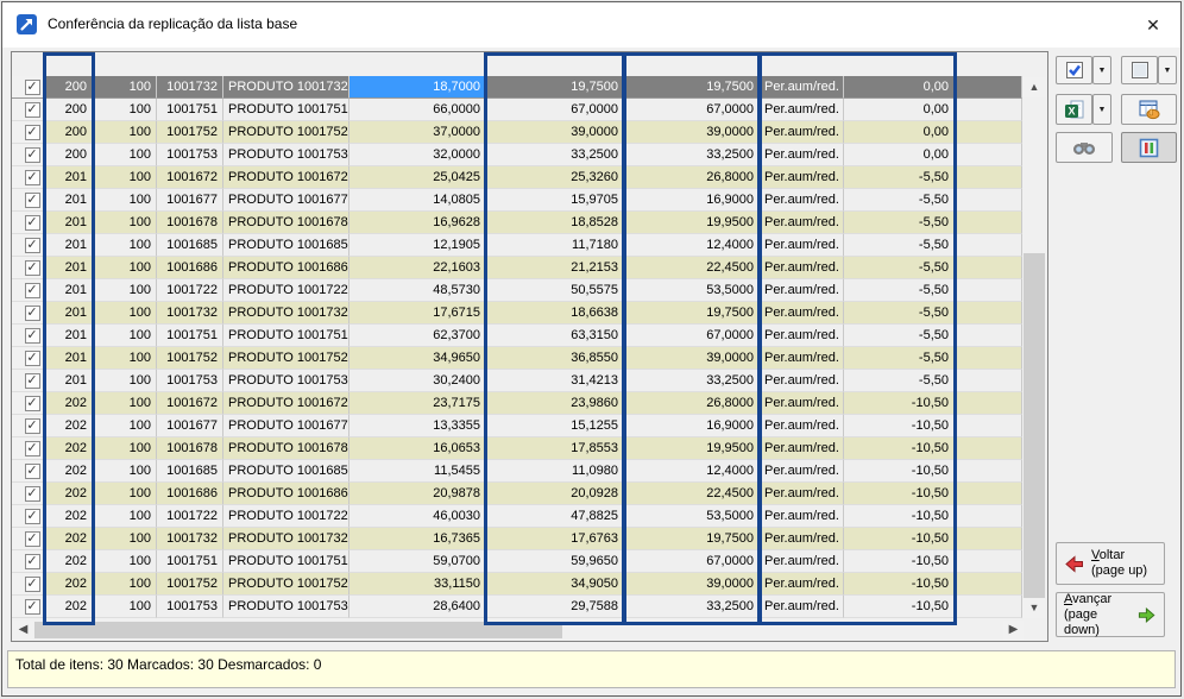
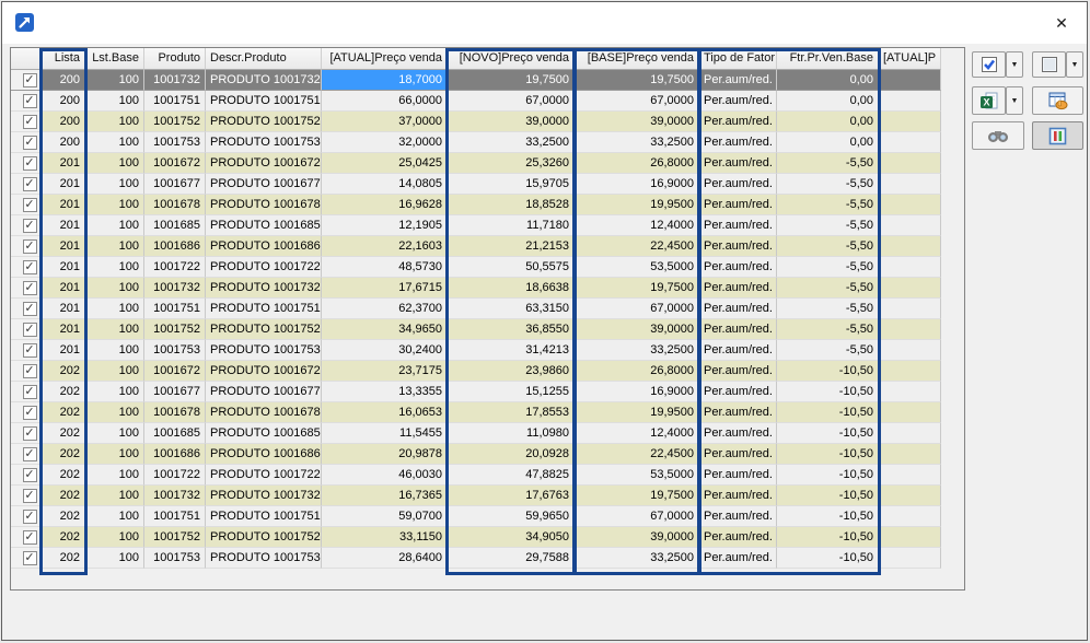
- Conferência da replicação da lista base
  ✕
+ Lista
+ Lst.Base
+ Produto
+ Descr.Produto
+ [ATUAL]Preço venda
+ [NOVO]Preço venda
+ [BASE]Preço venda
+ Tipo de Fator
+ Ftr.Pr.Ven.Base
+ [ATUAL]P
  ✓
  200
  100
  1001732
  PRODUTO 1001732
  18,7000
  19,7500
  19,7500
  Per.aum/red.
  0,00
  ✓
  200
  100
  1001751
  PRODUTO 1001751
  66,0000
  67,0000
  67,0000
  Per.aum/red.
  0,00
  ✓
  200
  100
  1001752
  PRODUTO 1001752
  37,0000
  39,0000
  39,0000
  Per.aum/red.
  0,00
  ✓
  200
  100
  1001753
  PRODUTO 1001753
  32,0000
  33,2500
  33,2500
  Per.aum/red.
  0,00
  ✓
  201
  100
  1001672
  PRODUTO 1001672
  25,0425
  25,3260
  26,8000
  Per.aum/red.
  -5,50
  ✓
  201
  100
  1001677
  PRODUTO 1001677
  14,0805
  15,9705
  16,9000
  Per.aum/red.
  -5,50
  ✓
  201
  100
  1001678
  PRODUTO 1001678
  16,9628
  18,8528
  19,9500
  Per.aum/red.
  -5,50
  ✓
  201
  100
  1001685
  PRODUTO 1001685
  12,1905
  11,7180
  12,4000
  Per.aum/red.
  -5,50
  ✓
  201
  100
  1001686
  PRODUTO 1001686
  22,1603
  21,2153
  22,4500
  Per.aum/red.
  -5,50
  ✓
  201
  100
  1001722
  PRODUTO 1001722
  48,5730
  50,5575
  53,5000
  Per.aum/red.
  -5,50
  ✓
  201
  100
  1001732
  PRODUTO 1001732
  17,6715
  18,6638
  19,7500
  Per.aum/red.
  -5,50
  ✓
  201
  100
  1001751
  PRODUTO 1001751
  62,3700
  63,3150
  67,0000
  Per.aum/red.
  -5,50
  ✓
  201
  100
  1001752
  PRODUTO 1001752
  34,9650
  36,8550
  39,0000
  Per.aum/red.
  -5,50
  ✓
  201
  100
  1001753
  PRODUTO 1001753
  30,2400
  31,4213
  33,2500
  Per.aum/red.
  -5,50
  ✓
  202
  100
  1001672
  PRODUTO 1001672
  23,7175
  23,9860
  26,8000
  Per.aum/red.
  -10,50
  ✓
  202
  100
  1001677
  PRODUTO 1001677
  13,3355
  15,1255
  16,9000
  Per.aum/red.
  -10,50
  ✓
  202
  100
  1001678
  PRODUTO 1001678
  16,0653
  17,8553
  19,9500
  Per.aum/red.
  -10,50
  ✓
  202
  100
  1001685
  PRODUTO 1001685
  11,5455
  11,0980
  12,4000
  Per.aum/red.
  -10,50
  ✓
  202
  100
  1001686
  PRODUTO 1001686
  20,9878
  20,0928
  22,4500
  Per.aum/red.
  -10,50
  ✓
  202
  100
  1001722
  PRODUTO 1001722
  46,0030
  47,8825
  53,5000
  Per.aum/red.
  -10,50
  ✓
  202
  100
  1001732
  PRODUTO 1001732
  16,7365
  17,6763
  19,7500
  Per.aum/red.
  -10,50
  ✓
  202
  100
  1001751
  PRODUTO 1001751
  59,0700
  59,9650
  67,0000
  Per.aum/red.
  -10,50
  ✓
  202
  100
  1001752
  PRODUTO 1001752
  33,1150
  34,9050
  39,0000
  Per.aum/red.
  -10,50
  ✓
  202
  100
  1001753
  PRODUTO 1001753
  28,6400
  29,7588
  33,2500
  Per.aum/red.
  -10,50
- ▲
- ▼
- ◀
- ▶
  X
- Voltar
- (page up)
- Avançar
- (page down)
- Total de itens: 30 Marcados: 30 Desmarcados: 0
